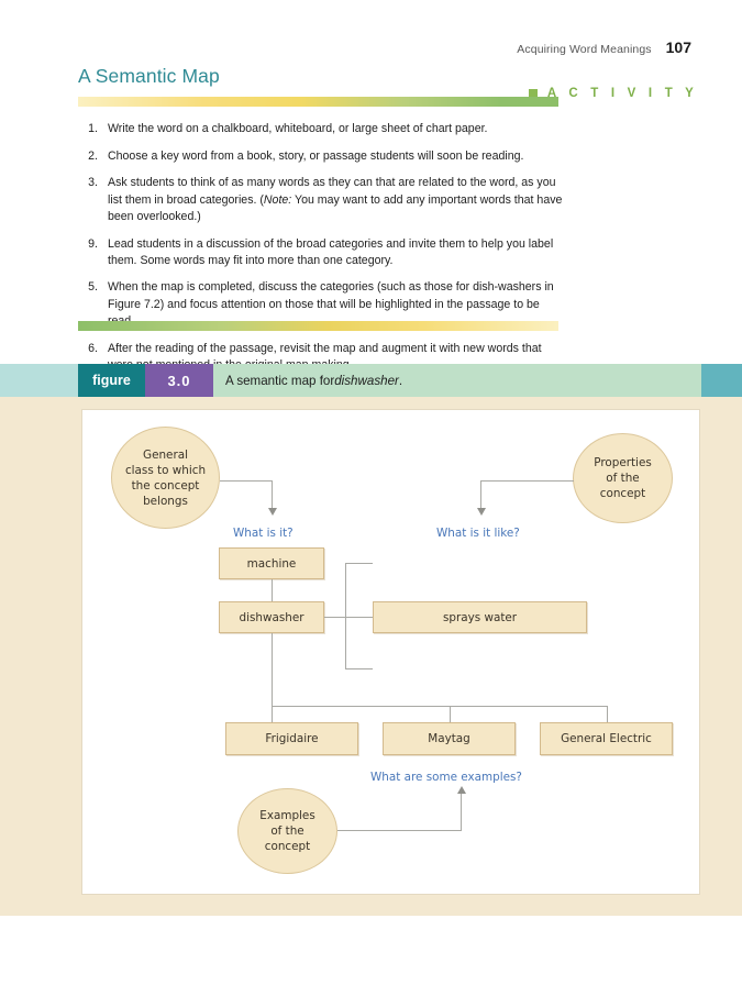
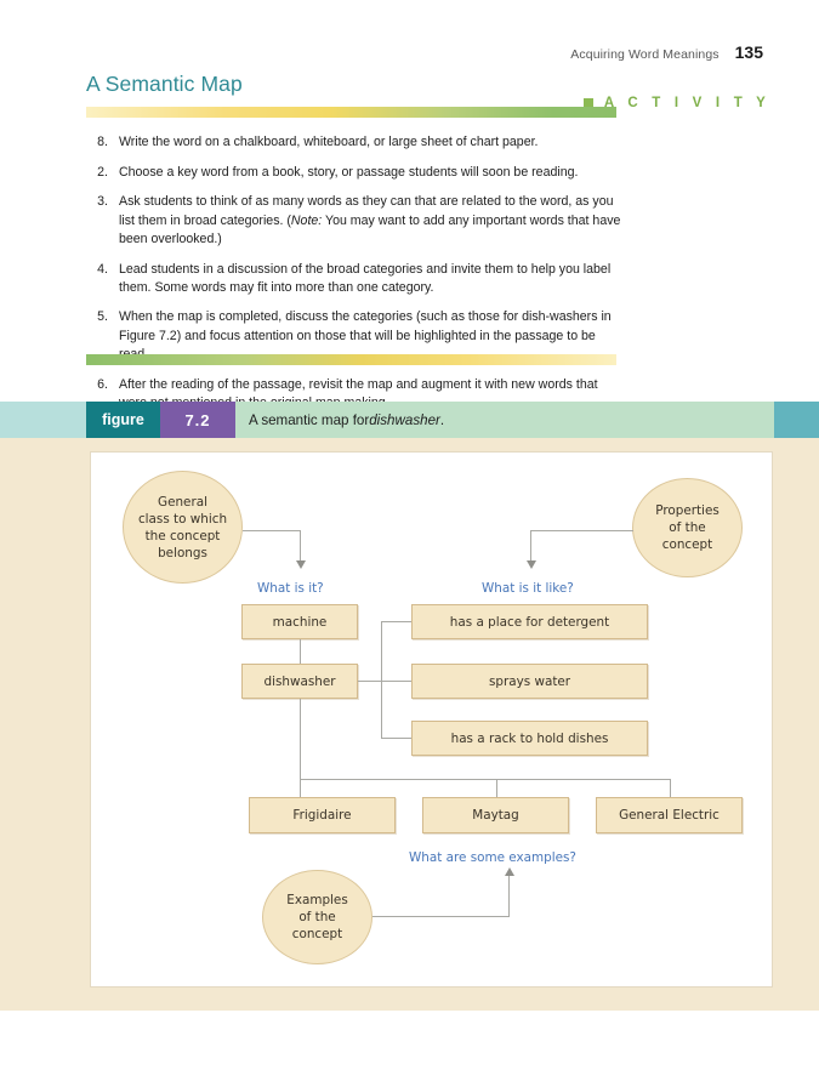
  Acquiring Word Meanings
- 107
+ 135
  A Semantic Map
  A C T I V I T Y
- 1.
+ 8.
  Write the word on a chalkboard, whiteboard, or large sheet of chart paper.
  2.
  Choose a key word from a book, story, or passage students will soon be reading.
  3.
  Ask students to think of as many words as they can that are related to the word, as you list them in broad categories. (Note: You may want to add any important words that have been overlooked.)
- 9.
+ 4.
  Lead students in a discussion of the broad categories and invite them to help you label them. Some words may fit into more than one category.
  5.
  When the map is completed, discuss the categories (such as those for dish-washers in Figure 7.2) and focus attention on those that will be highlighted in the passage to be
  6.
  figure
- 3.0
+ 7.2
  A semantic map for
  dishwasher
  .
  General
  class to which
  the concept
  belongs
  Properties
  of the
  concept
  What is it?
  What is it like?
  What are some examples?
  machine
  dishwasher
+ has a place for detergent
  sprays water
+ has a rack to hold dishes
  Frigidaire
  Maytag
  General Electric
  Examples
  of the
  concept
